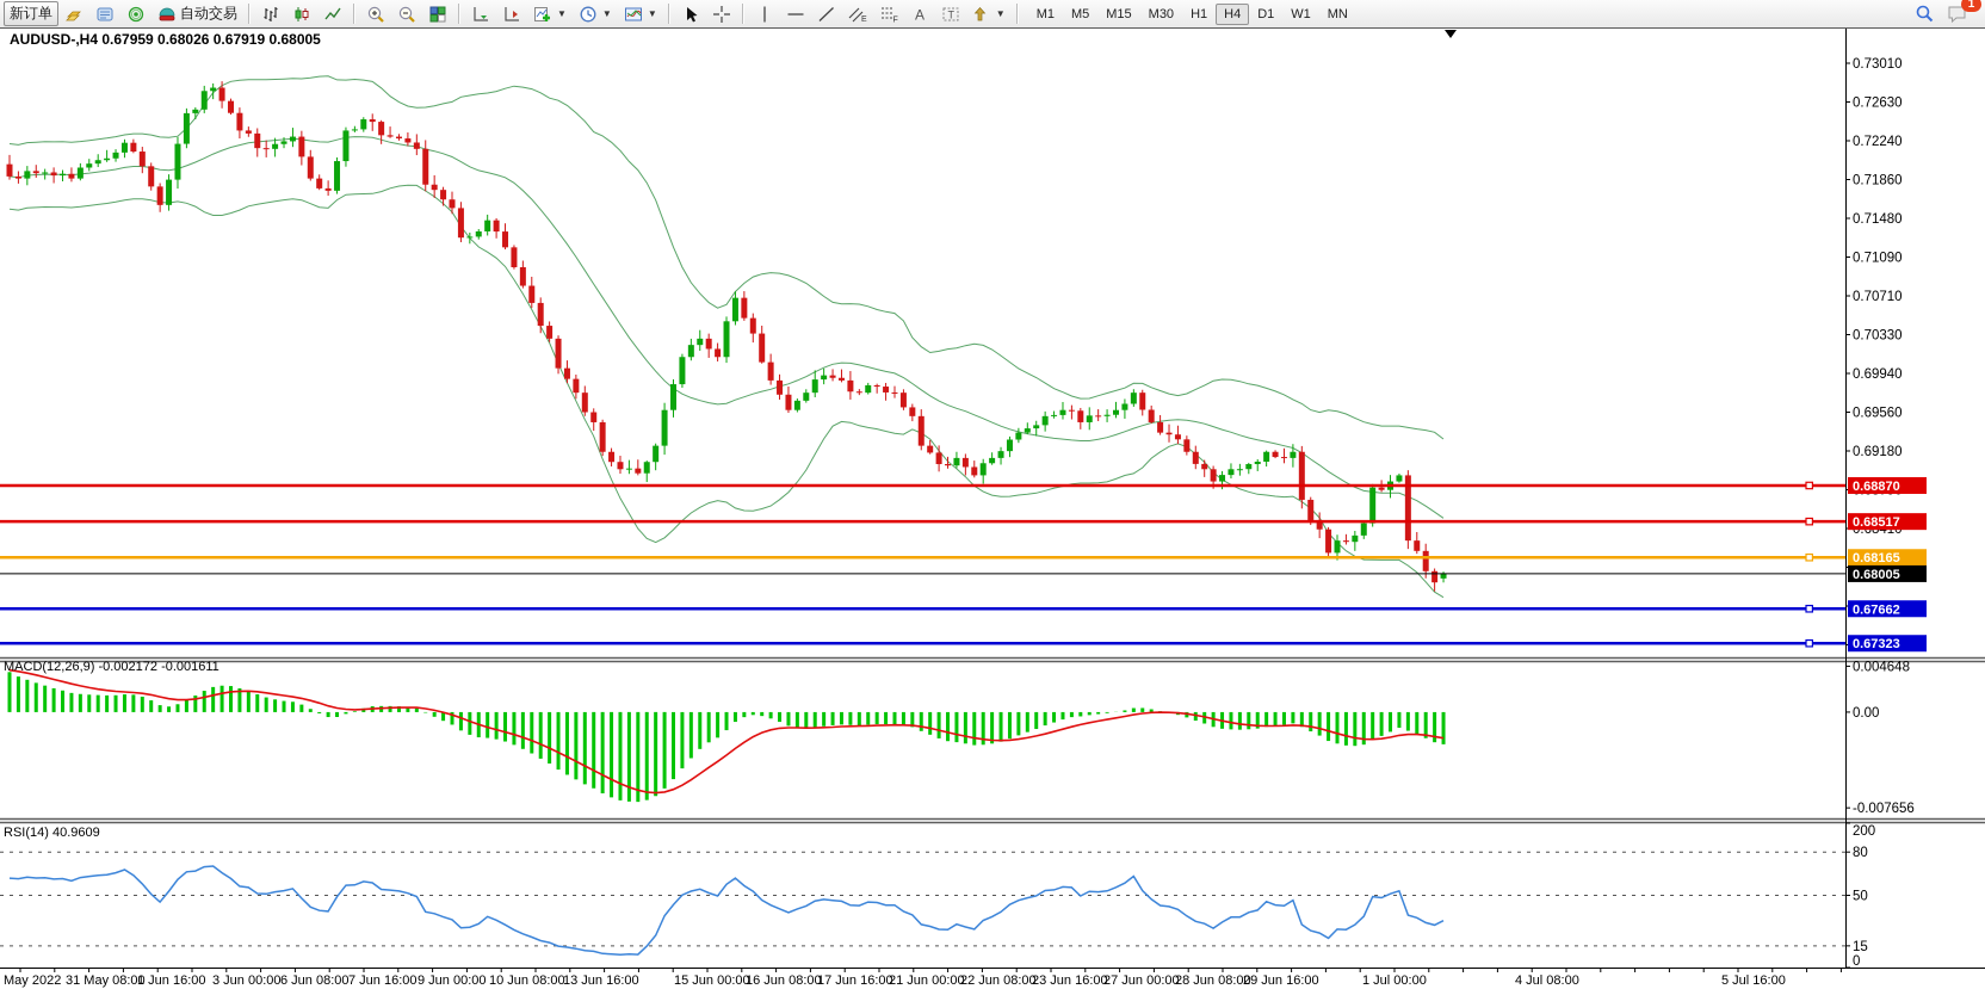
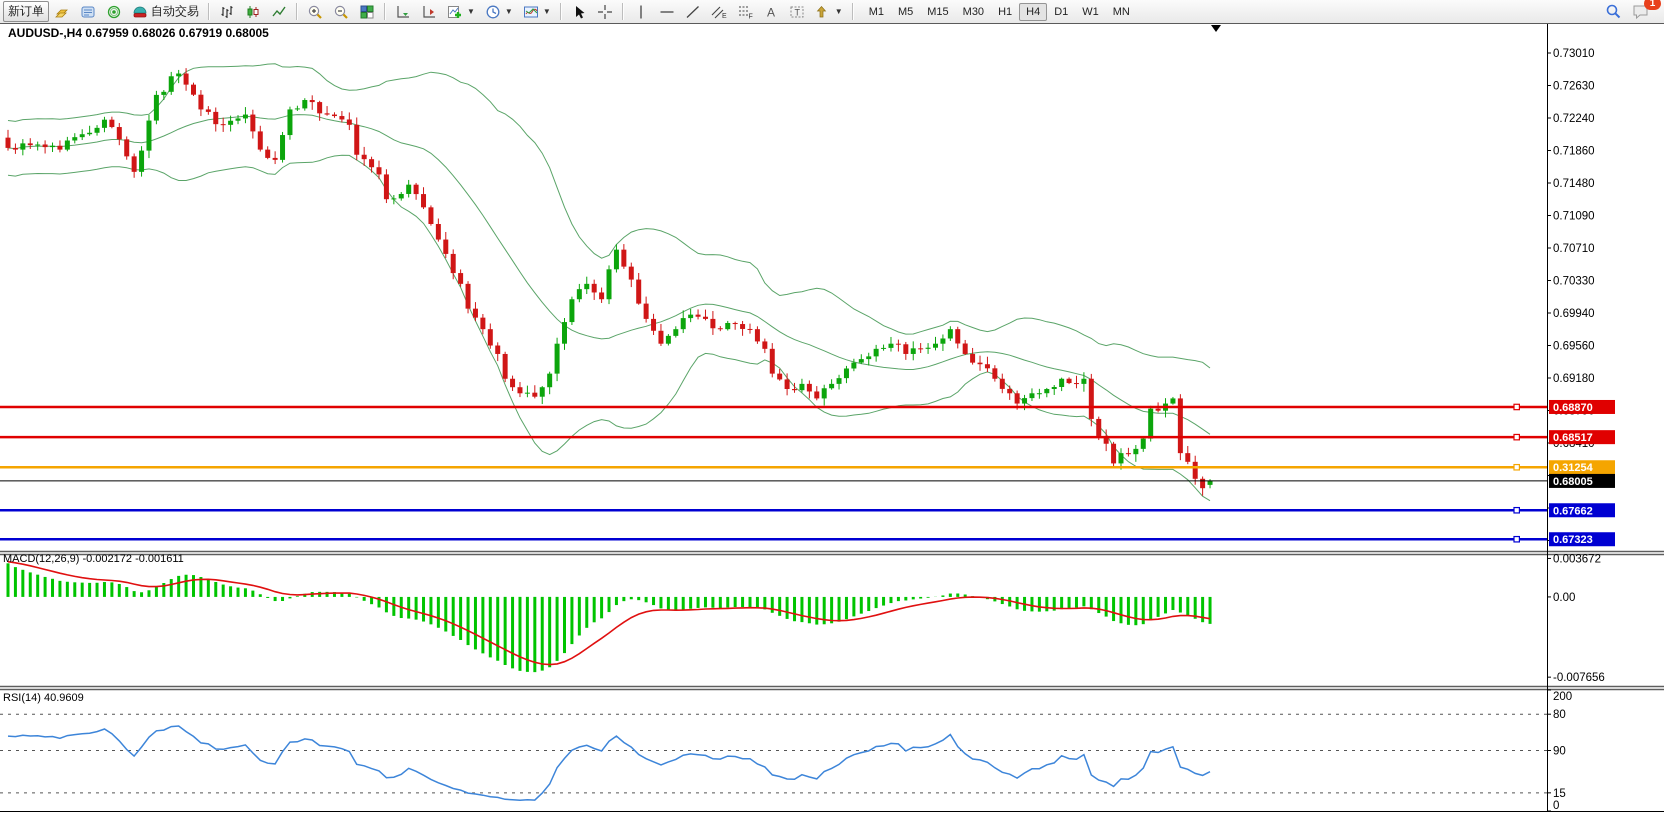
  0.73010
  0.72630
  0.72240
  0.71860
  0.71480
  0.71090
  0.70710
  0.70330
  0.69940
  0.69560
  0.69180
  0.68870
  0.68517
- 0.68165
+ 0.31254
  0.68005
  0.67662
  0.67323
- 0.004648
+ 0.003672
  0.00
  -0.007656
  200
  80
- 50
+ 90
  15
  0
- May 2022
- 31 May 08:00
- 1 Jun 16:00
- 3 Jun 00:00
- 6 Jun 08:00
- 7 Jun 16:00
- 9 Jun 00:00
- 10 Jun 08:00
- 13 Jun 16:00
- 15 Jun 00:00
- 16 Jun 08:00
- 17 Jun 16:00
- 21 Jun 00:00
- 22 Jun 08:00
- 23 Jun 16:00
- 27 Jun 00:00
- 28 Jun 08:00
- 29 Jun 16:00
- 1 Jul 00:00
- 4 Jul 08:00
- 5 Jul 16:00
  AUDUSD-,H4 0.67959 0.68026 0.67919 0.68005
  MACD(12,26,9) -0.002172 -0.001611
  RSI(14) 40.9609
  新订单
  自动交易
  ▼
  ▼
  ▼
  A
  T
  ▼
  M1
  M5
  M15
  M30
  H1
  H4
  D1
  W1
  MN
  1
